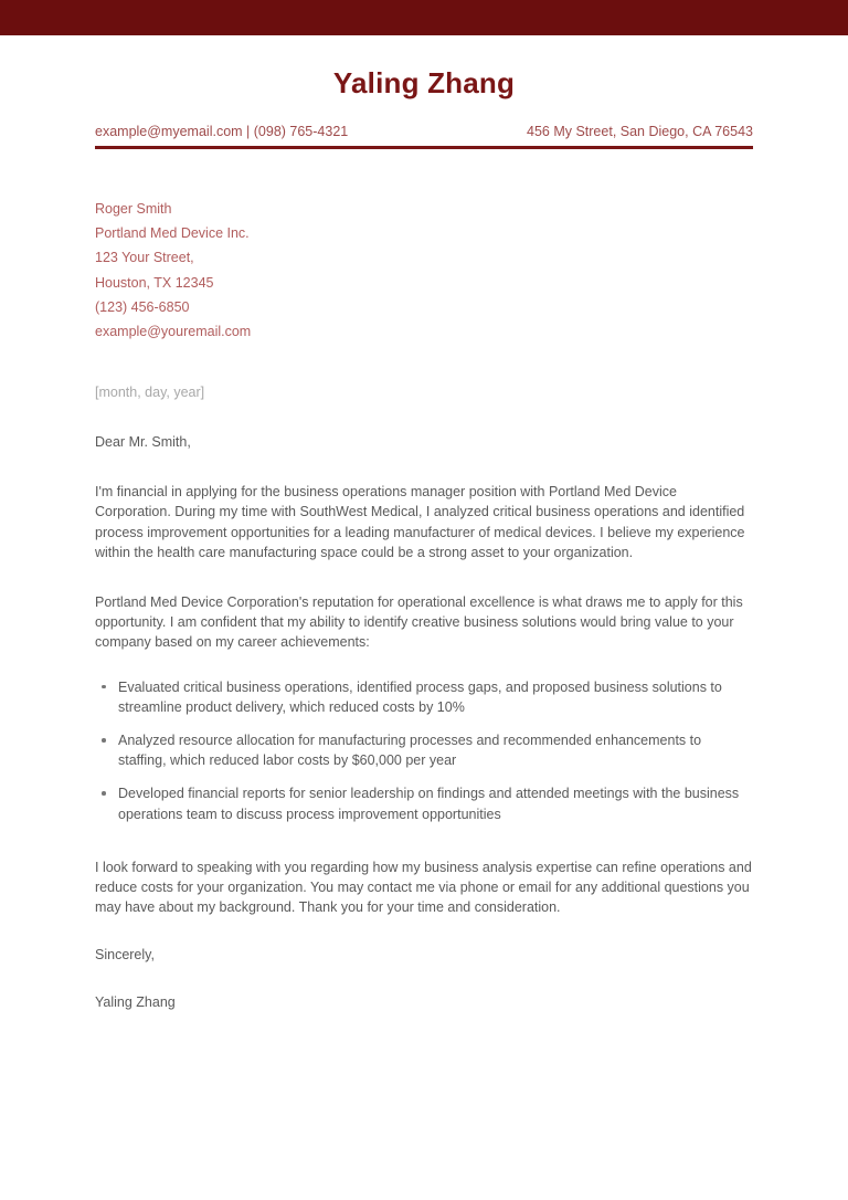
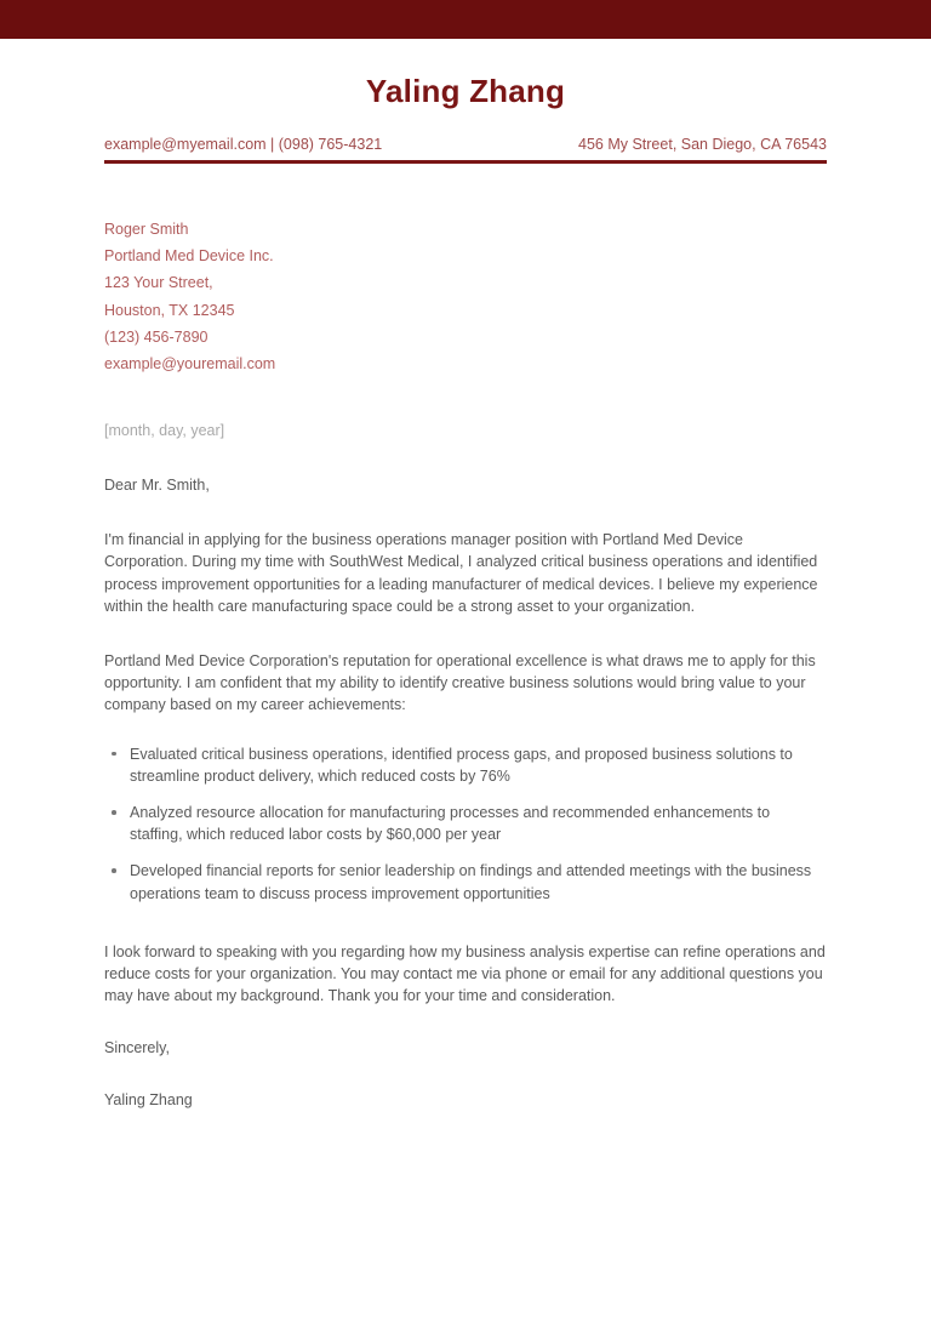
  Yaling Zhang
  example@myemail.com | (098) 765-4321
  456 My Street, San Diego, CA 76543
  Roger Smith
  Portland Med Device Inc.
  123 Your Street,
  Houston, TX 12345
- (123) 456-6850
+ (123) 456-7890
  example@youremail.com
  [month, day, year]
  Dear Mr. Smith,
  I'm financial in applying for the business operations manager position with Portland Med Device Corporation. During my time with SouthWest Medical, I analyzed critical business operations and identified process improvement opportunities for a leading manufacturer of medical devices. I believe my experience within the health care manufacturing space could be a strong asset to your organization.
  Portland Med Device Corporation's reputation for operational excellence is what draws me to apply for this opportunity. I am confident that my ability to identify creative business solutions would bring value to your company based on my career achievements:
- Evaluated critical business operations, identified process gaps, and proposed business solutions to streamline product delivery, which reduced costs by 10%
+ Evaluated critical business operations, identified process gaps, and proposed business solutions to streamline product delivery, which reduced costs by 76%
  Analyzed resource allocation for manufacturing processes and recommended enhancements to staffing, which reduced labor costs by $60,000 per year
  Developed financial reports for senior leadership on findings and attended meetings with the business operations team to discuss process improvement opportunities
  I look forward to speaking with you regarding how my business analysis expertise can refine operations and reduce costs for your organization. You may contact me via phone or email for any additional questions you may have about my background. Thank you for your time and consideration.
  Sincerely,
  Yaling Zhang
